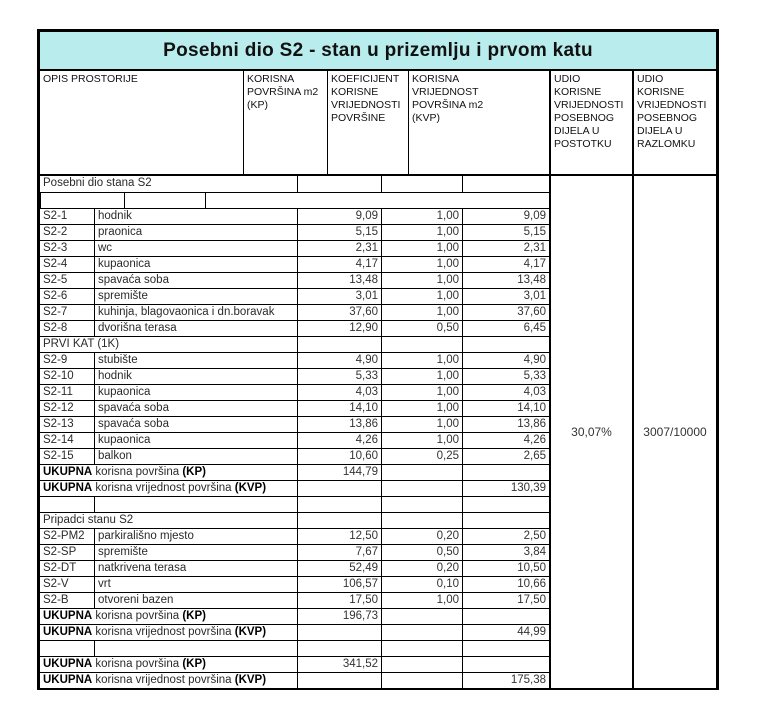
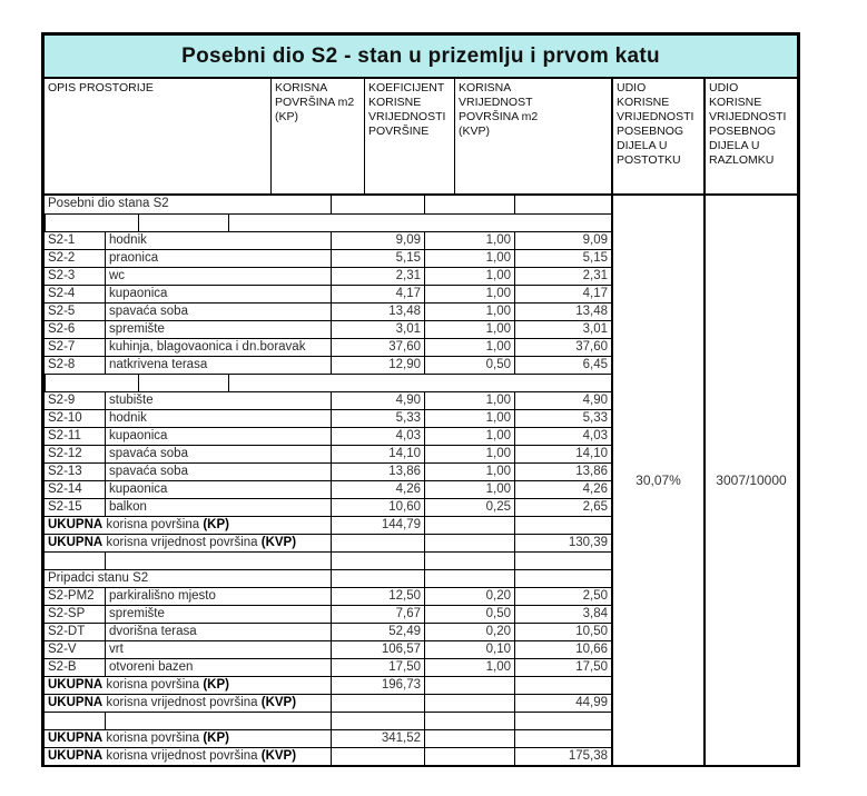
  Posebni dio S2 - stan u prizemlju i prvom katu
  OPIS PROSTORIJE
  KORISNA
  POVRŠINA m2
  (KP)
  KOEFICIJENT
  KORISNE
  VRIJEDNOSTI
  POVRŠINE
  KORISNA
  VRIJEDNOST
  POVRŠINA m2
  (KVP)
  Posebni dio stana S2
  S2-1
  hodnik
  9,09
  1,00
  9,09
  S2-2
  praonica
  5,15
  1,00
  5,15
  S2-3
  wc
  2,31
  1,00
  2,31
  S2-4
  kupaonica
  4,17
  1,00
  4,17
  S2-5
  spavaća soba
  13,48
  1,00
  13,48
  S2-6
  spremište
  3,01
  1,00
  3,01
  S2-7
  kuhinja, blagovaonica i dn.boravak
  37,60
  1,00
  37,60
  S2-8
- dvorišna terasa
+ natkrivena terasa
  12,90
  0,50
  6,45
- PRVI KAT (1K)
  S2-9
  stubište
  4,90
  1,00
  4,90
  S2-10
  hodnik
  5,33
  1,00
  5,33
  S2-11
  kupaonica
  4,03
  1,00
  4,03
  S2-12
  spavaća soba
  14,10
  1,00
  14,10
  S2-13
  spavaća soba
  13,86
  1,00
  13,86
  S2-14
  kupaonica
  4,26
  1,00
  4,26
  S2-15
  balkon
  10,60
  0,25
  2,65
  UKUPNA korisna površina (KP)
  144,79
  UKUPNA korisna vrijednost površina (KVP)
  130,39
  Pripadci stanu S2
  S2-PM2
  parkirališno mjesto
  12,50
  0,20
  2,50
  S2-SP
  spremište
  7,67
  0,50
  3,84
  S2-DT
- natkrivena terasa
+ dvorišna terasa
  52,49
  0,20
  10,50
  S2-V
  vrt
  106,57
  0,10
  10,66
  S2-B
  otvoreni bazen
  17,50
  1,00
  17,50
  UKUPNA korisna površina (KP)
  196,73
  UKUPNA korisna vrijednost površina (KVP)
  44,99
  UKUPNA korisna površina (KP)
  341,52
  UKUPNA korisna vrijednost površina (KVP)
  175,38
  UDIO
  KORISNE
  VRIJEDNOSTI
  POSEBNOG
  DIJELA U
  POSTOTKU
  30,07%
  UDIO
  KORISNE
  VRIJEDNOSTI
  POSEBNOG
  DIJELA U
  RAZLOMKU
  3007/10000
